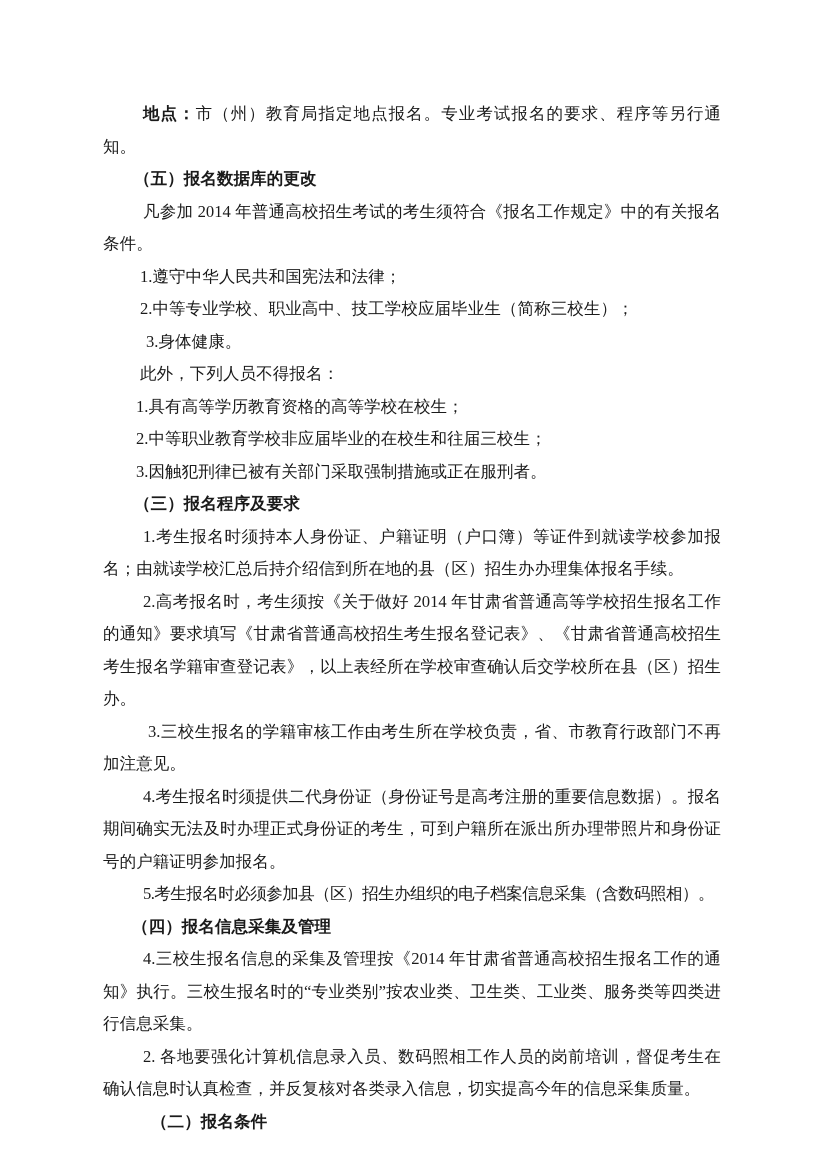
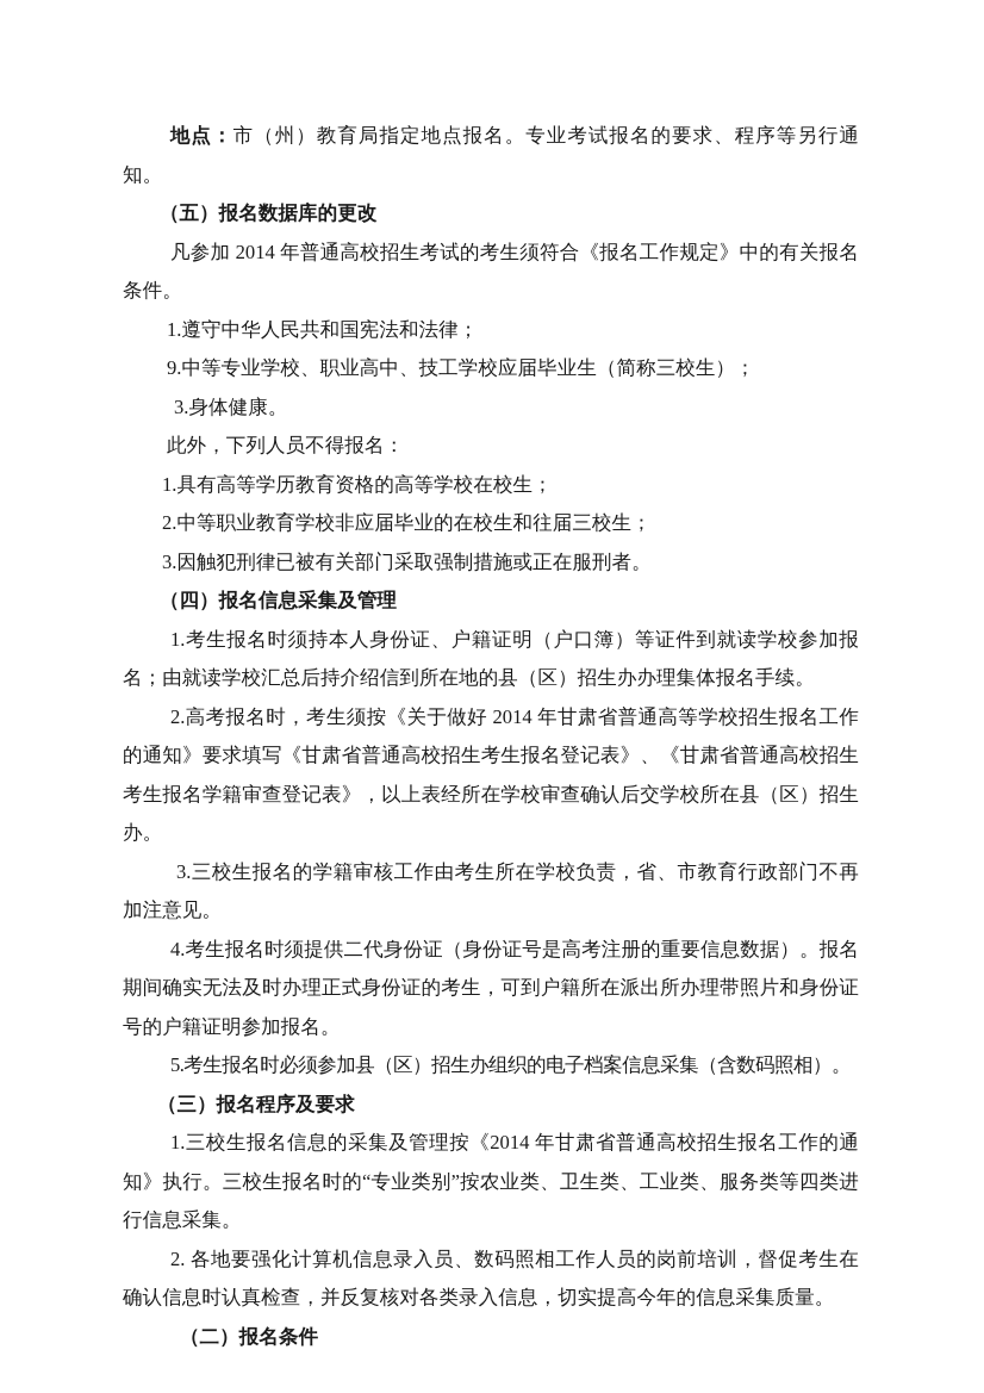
  地点：市（州）教育局指定地点报名。专业考试报名的要求、程序等另行通知。
  （五）报名数据库的更改
  凡参加 2014 年普通高校招生考试的考生须符合《报名工作规定》中的有关报名条件。
  1.遵守中华人民共和国宪法和法律；
- 2.中等专业学校、职业高中、技工学校应届毕业生（简称三校生）；
+ 9.中等专业学校、职业高中、技工学校应届毕业生（简称三校生）；
  3.身体健康。
  此外，下列人员不得报名：
  1.具有高等学历教育资格的高等学校在校生；
  2.中等职业教育学校非应届毕业的在校生和往届三校生；
  3.因触犯刑律已被有关部门采取强制措施或正在服刑者。
- （三）报名程序及要求
+ （四）报名信息采集及管理
  1.考生报名时须持本人身份证、户籍证明（户口簿）等证件到就读学校参加报名；由就读学校汇总后持介绍信到所在地的县（区）招生办办理集体报名手续。
  2.高考报名时，考生须按《关于做好 2014 年甘肃省普通高等学校招生报名工作的通知》要求填写《甘肃省普通高校招生考生报名登记表》、《甘肃省普通高校招生考生报名学籍审查登记表》，以上表经所在学校审查确认后交学校所在县（区）招生办。
  3.三校生报名的学籍审核工作由考生所在学校负责，省、市教育行政部门不再加注意见。
  4.考生报名时须提供二代身份证（身份证号是高考注册的重要信息数据）。报名期间确实无法及时办理正式身份证的考生，可到户籍所在派出所办理带照片和身份证号的户籍证明参加报名。
  5.考生报名时必须参加县（区）招生办组织的电子档案信息采集（含数码照相）。
- （四）报名信息采集及管理
+ （三）报名程序及要求
- 4.三校生报名信息的采集及管理按《2014 年甘肃省普通高校招生报名工作的通知》执行。三校生报名时的“专业类别”按农业类、卫生类、工业类、服务类等四类进行信息采集。
+ 1.三校生报名信息的采集及管理按《2014 年甘肃省普通高校招生报名工作的通知》执行。三校生报名时的“专业类别”按农业类、卫生类、工业类、服务类等四类进行信息采集。
  2. 各地要强化计算机信息录入员、数码照相工作人员的岗前培训，督促考生在确认信息时认真检查，并反复核对各类录入信息，切实提高今年的信息采集质量。
  （二）报名条件
